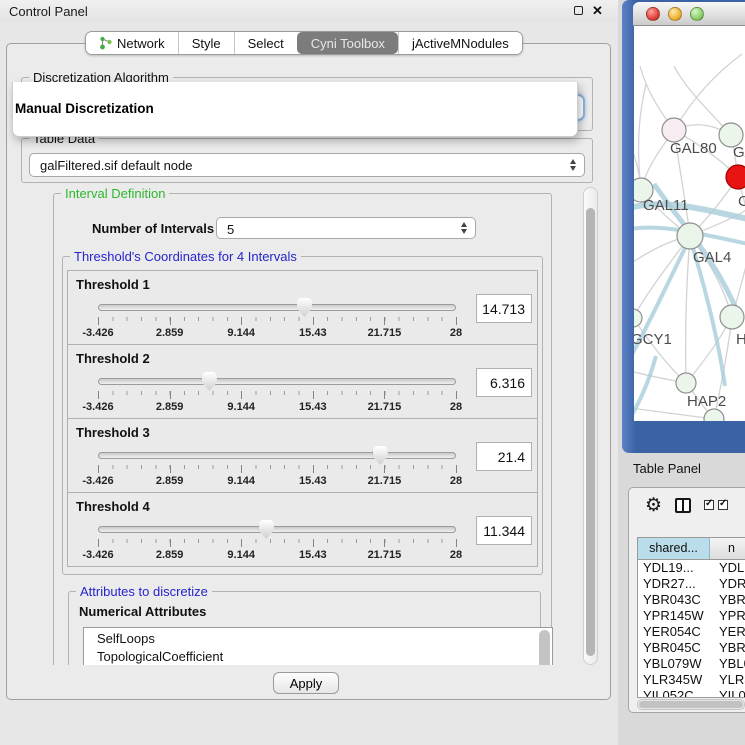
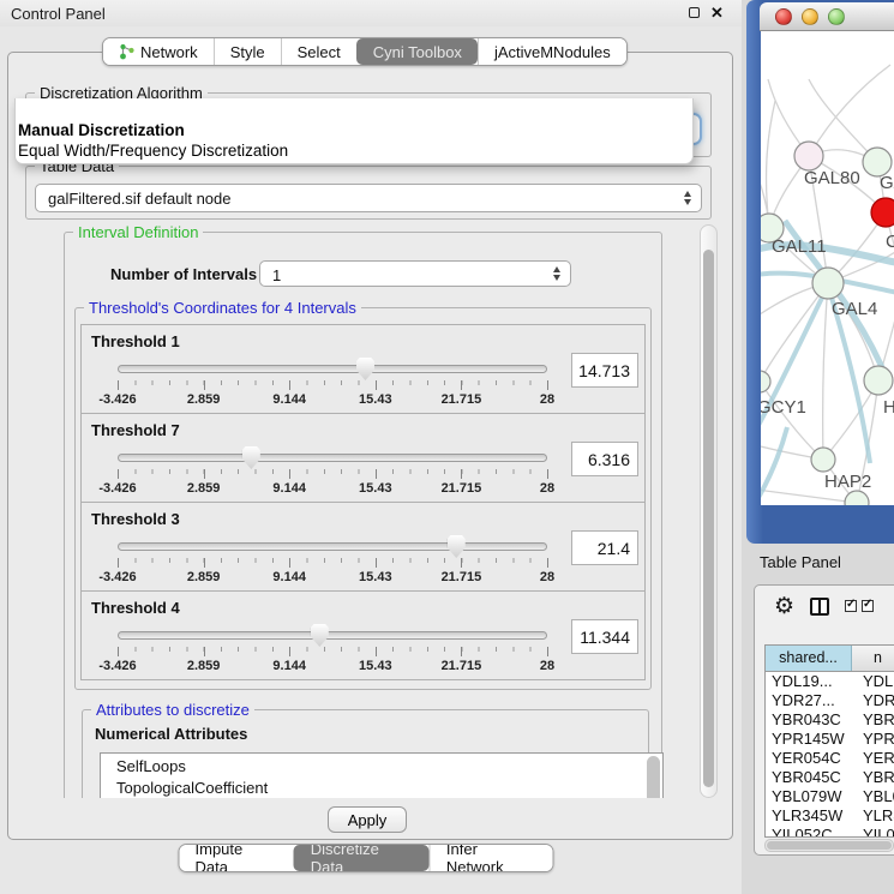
  Control Panel
  ✕
  Discretization Algorithm
  Table Data
  galFiltered.sif default node
  Interval Definition
  Number of Intervals
- 5
+ 1
  Threshold's Coordinates for 4 Intervals
  Threshold 1
  -3.426
  2.859
  9.144
  15.43
  21.715
  28
  14.713
- Threshold 2
+ Threshold 7
  -3.426
  2.859
  9.144
  15.43
  21.715
  28
  6.316
  Threshold 3
  -3.426
  2.859
  9.144
  15.43
  21.715
  28
  21.4
  Threshold 4
  -3.426
  2.859
  9.144
  15.43
  21.715
  28
  11.344
  Attributes to discretize
  Numerical Attributes
  SelfLoops
  TopologicalCoefficient
  Apply
  Network
  Style
  Select
  Cyni Toolbox
  jActiveMNodules
  Manual Discretization
+ Equal Width/Frequency Discretization
+ Impute Data
+ Discretize Data
+ Infer Network
  GAL80
  C
  GAL11
  GAL4
  GCY1
  H
  HAP2
  Table Panel
  shared...
  n
  YDL19...
  YDL
  YDR27...
  YDR
  YBR043C
  YBR
  YPR145W
  YPR
  YER054C
  YER
  YBR045C
  YBR
  YBL079W
  YBL
  YLR345W
  YLR
  YIL052C
  YIL0
